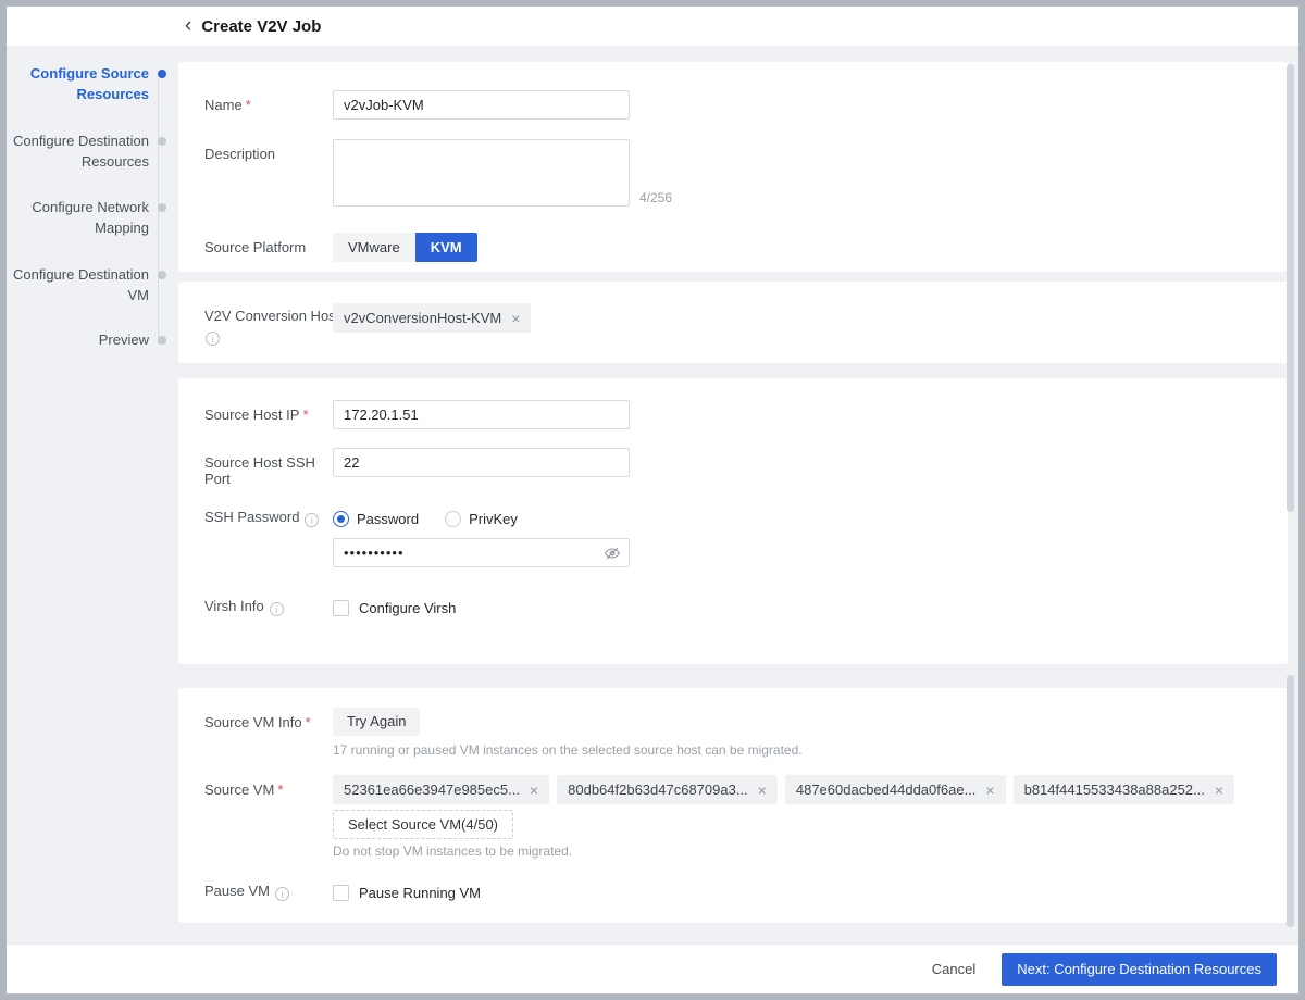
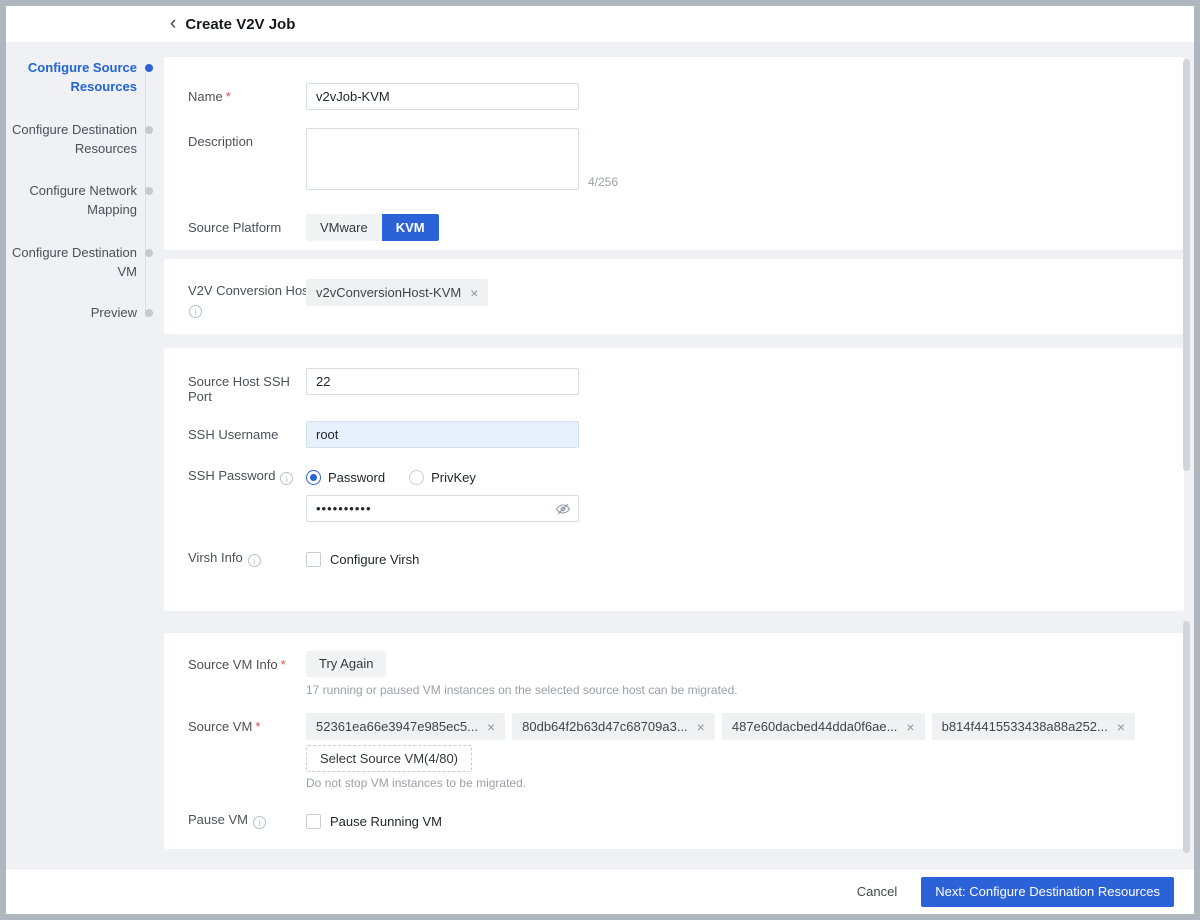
  ‹
  Create V2V Job
  Configure Source Resources
  Configure Destination Resources
  Configure Network Mapping
  Configure Destination VM
  Preview
  Name *
  v2vJob-KVM
  Description
  4/256
  Source Platform
  VMware
  KVM
  V2V Conversion Ho
  i
  v2vConversionHost-KVM
  ×
- Source Host IP *
- 172.20.1.51
  Source Host SSH Port
  22
+ SSH Username
+ root
  SSH Password i
  Password
  PrivKey
  ••••••••••
  Virsh Info i
  Configure Virsh
  Source VM Info *
  Try Again
  17 running or paused VM instances on the selected source host can be migrated.
  Source VM *
  52361ea66e3947e985ec5...
  ×
  80db64f2b63d47c68709a3...
  ×
  487e60dacbed44dda0f6ae...
  ×
  b814f4415533438a88a252...
  ×
- Select Source VM(4/50)
+ Select Source VM(4/80)
  Do not stop VM instances to be migrated.
  Pause VM i
  Pause Running VM
  Cancel
  Next: Configure Destination Resources
